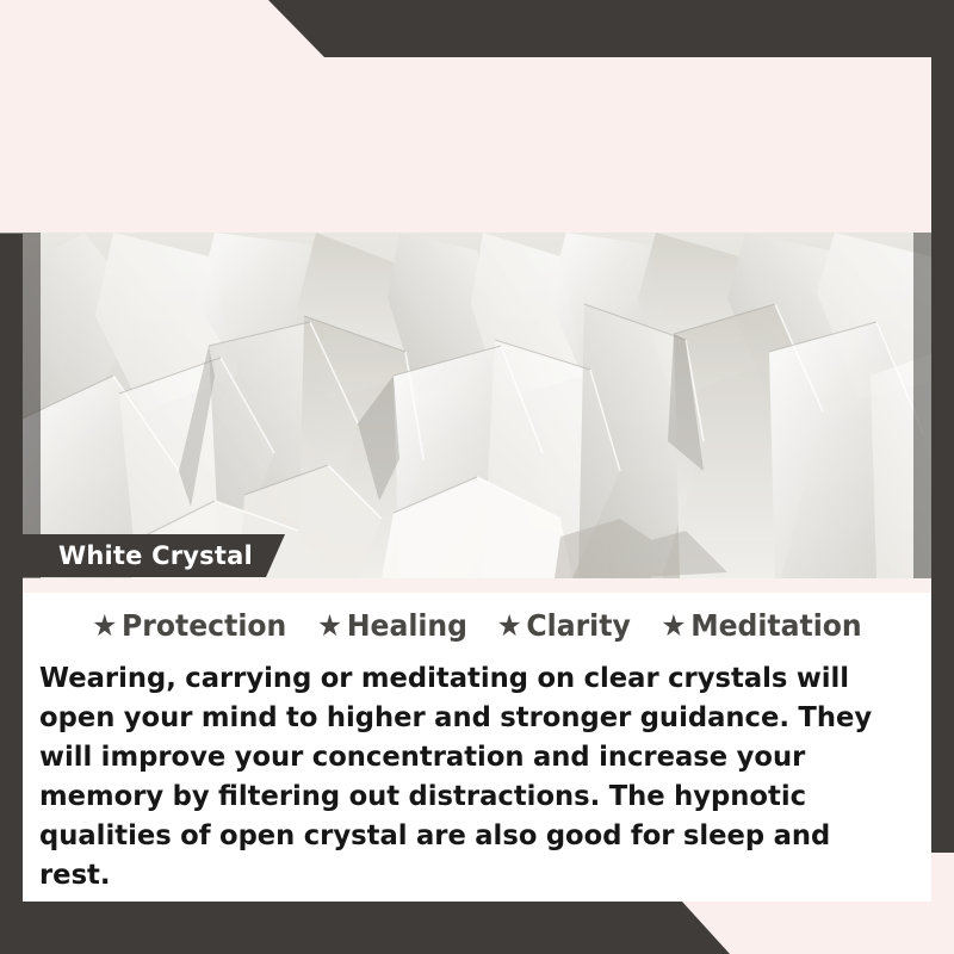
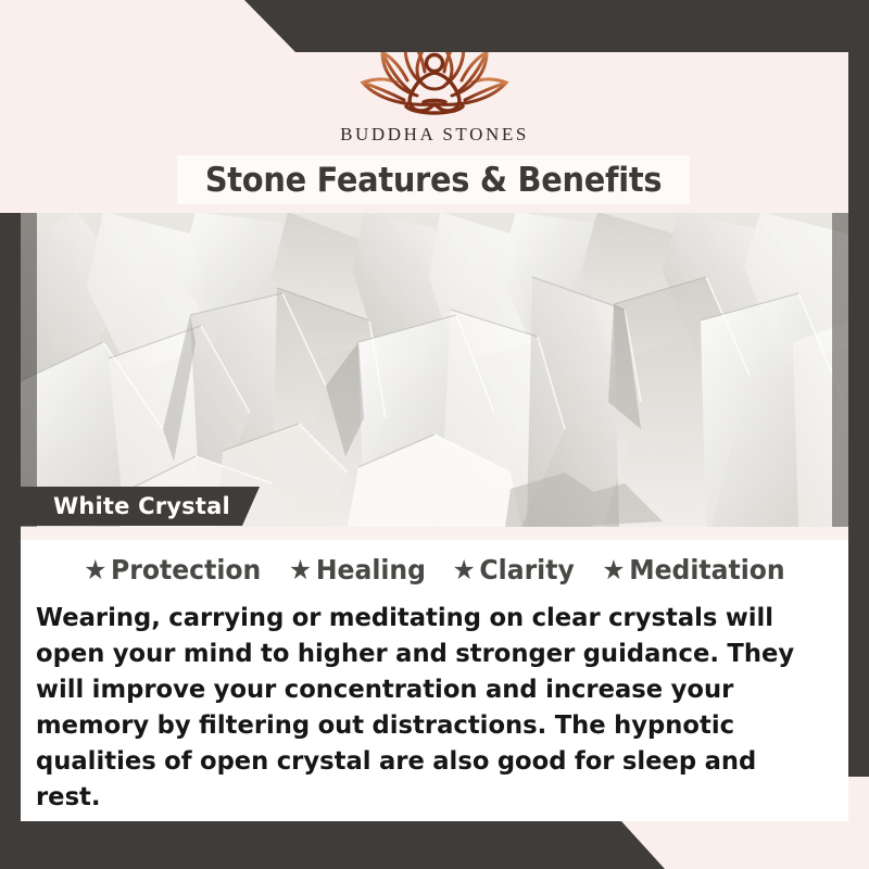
+ BUDDHA STONES
+ Stone Features & Benefits
  White Crystal
  ★ Protection ★ Healing ★ Clarity ★ Meditation
  Wearing, carrying or meditating on clear crystals will open your mind to higher and stronger guidance. They will improve your concentration and increase your memory by filtering out distractions. The hypnotic qualities of open crystal are also good for sleep and rest.
